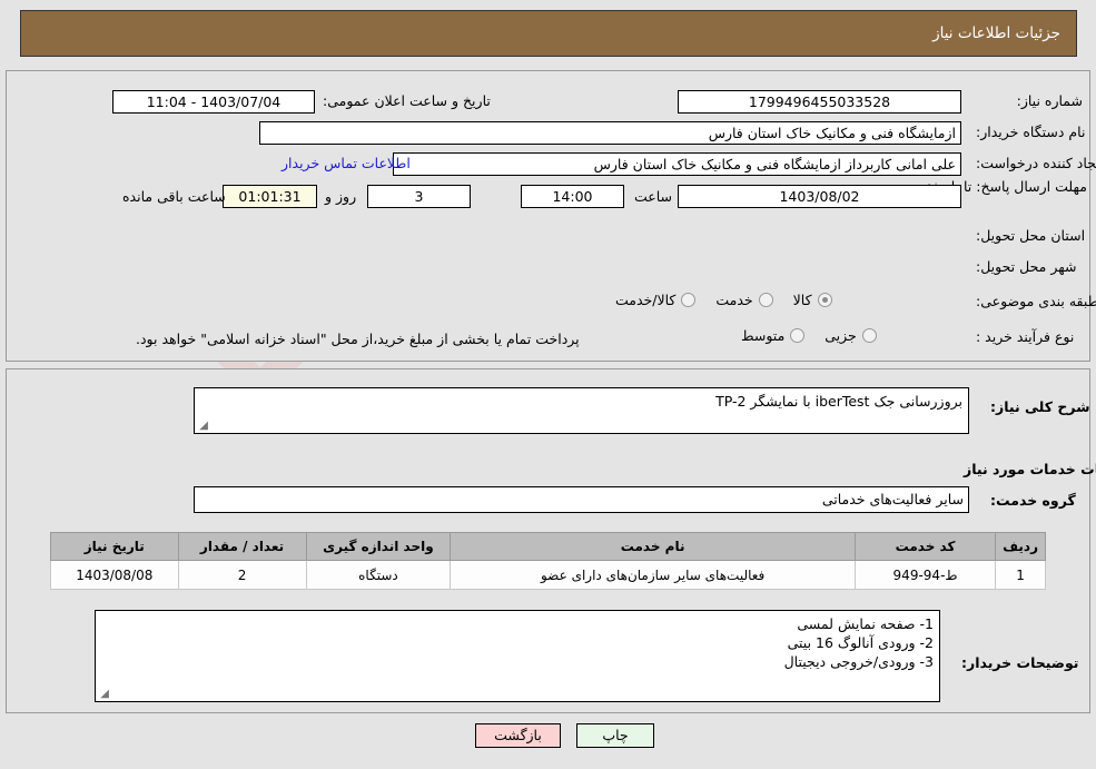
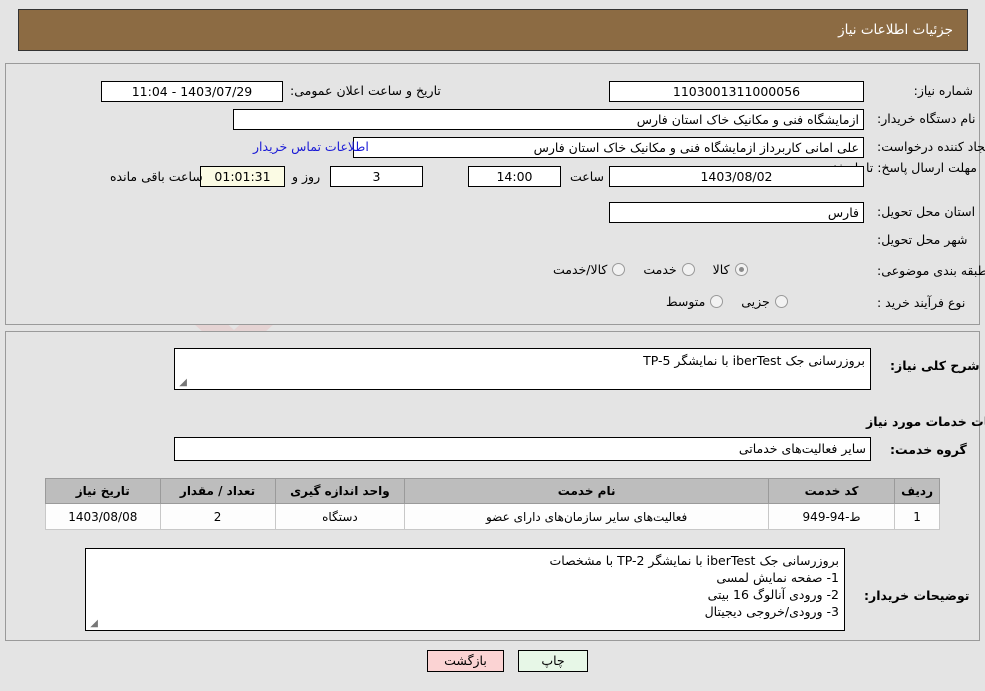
  جزئیات اطلاعات نیاز
  شماره نیاز:
- 1799496455033528
+ 1103001311000056
  تاریخ و ساعت اعلان عمومی:
- 1403/07/04 - 11:04
+ 1403/07/29 - 11:04
  نام دستگاه خریدار:
  ازمایشگاه فنی و مکانیک خاک استان فارس
  جاد کننده درخواست:
  علی امانی کاربرداز ازمایشگاه فنی و مکانیک خاک استان فارس
  اطلاعات تماس خریدار
  مهلت ارسال پاسخ: تا
  1403/08/02
  ساعت
  14:00
  3
  روز و
  01:01:31
  ساعت باقی مانده
  استان محل تحویل:
+ فارس
  شهر محل تحویل:
  طبقه بندی موضوعی:
  کالا
  خدمت
  کالا/خدمت
  نوع فرآیند خرید :
  جزیی
  متوسط
- پرداخت تمام یا بخشی از مبلغ خرید،از محل "اسناد خزانه اسلامی" خواهد بود.
  شرح کلی نیاز:
- بروزرسانی جک iberTest با نمایشگر TP-2
+ بروزرسانی جک iberTest با نمایشگر TP-5
  ◢
  ت خدمات مورد نیاز
  گروه خدمت:
  سایر فعالیت‌های خدماتی
  ردیف	کد خدمت	نام خدمت	واحد اندازه گیری	تعداد / مقدار	تاریخ نیاز
  1	ط-94-949	فعالیت‌های سایر سازمان‌های دارای عضو	دستگاه	2	1403/08/08
  توضیحات خریدار:
+ بروزرسانی جک iberTest با نمایشگر TP-2 با مشخصات
  1- صفحه نمایش لمسی
  2- ورودی آنالوگ 16 بیتی
  3- ورودی/خروجی دیجیتال
  ◢
  بازگشت
  چاپ
